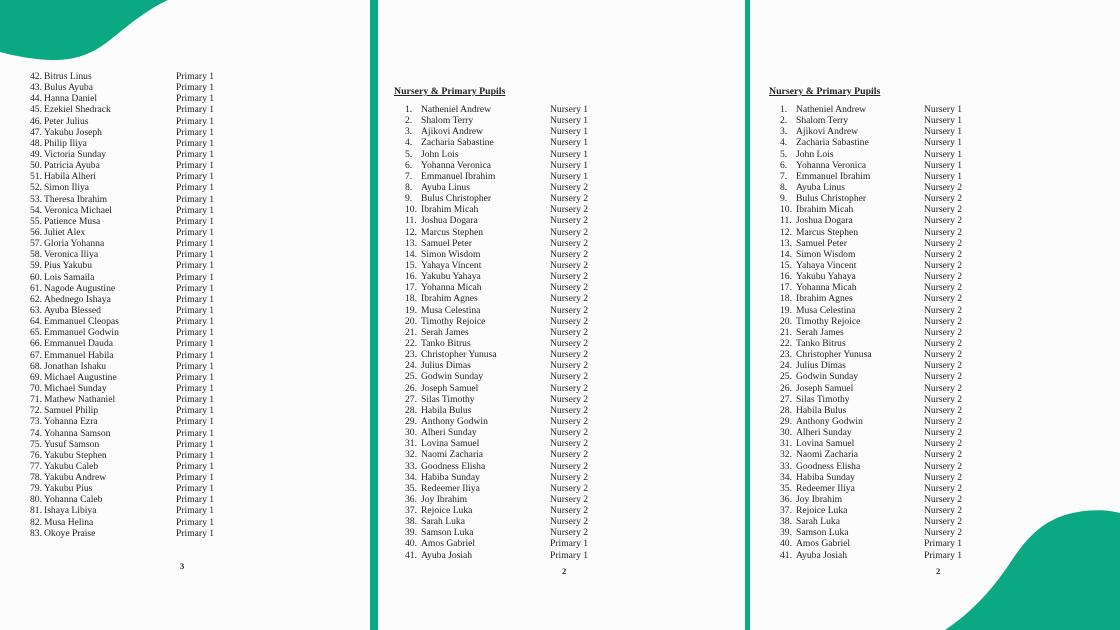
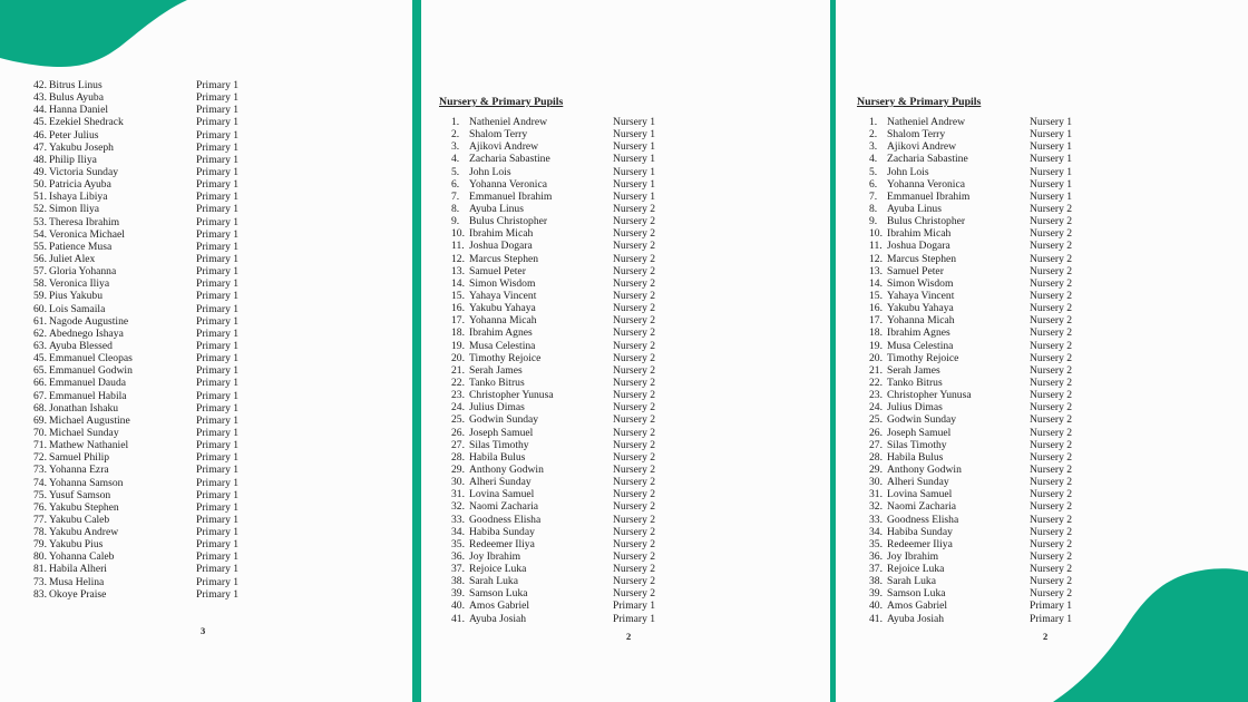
  42. Bitrus Linus
  Primary 1
  43. Bulus Ayuba
  Primary 1
  44. Hanna Daniel
  Primary 1
  45. Ezekiel Shedrack
  Primary 1
  46. Peter Julius
  Primary 1
  47. Yakubu Joseph
  Primary 1
  48. Philip Iliya
  Primary 1
  49. Victoria Sunday
  Primary 1
  50. Patricia Ayuba
  Primary 1
- 51. Habila Alheri
+ 51. Ishaya Libiya
  Primary 1
  52. Simon Iliya
  Primary 1
  53. Theresa Ibrahim
  Primary 1
  54. Veronica Michael
  Primary 1
  55. Patience Musa
  Primary 1
  56. Juliet Alex
  Primary 1
  57. Gloria Yohanna
  Primary 1
  58. Veronica Iliya
  Primary 1
  59. Pius Yakubu
  Primary 1
  60. Lois Samaila
  Primary 1
  61. Nagode Augustine
  Primary 1
  62. Abednego Ishaya
  Primary 1
  63. Ayuba Blessed
  Primary 1
- 64. Emmanuel Cleopas
+ 45. Emmanuel Cleopas
  Primary 1
  65. Emmanuel Godwin
  Primary 1
  66. Emmanuel Dauda
  Primary 1
  67. Emmanuel Habila
  Primary 1
  68. Jonathan Ishaku
  Primary 1
  69. Michael Augustine
  Primary 1
  70. Michael Sunday
  Primary 1
  71. Mathew Nathaniel
  Primary 1
  72. Samuel Philip
  Primary 1
  73. Yohanna Ezra
  Primary 1
  74. Yohanna Samson
  Primary 1
  75. Yusuf Samson
  Primary 1
  76. Yakubu Stephen
  Primary 1
  77. Yakubu Caleb
  Primary 1
  78. Yakubu Andrew
  Primary 1
  79. Yakubu Pius
  Primary 1
  80. Yohanna Caleb
  Primary 1
- 81. Ishaya Libiya
+ 81. Habila Alheri
  Primary 1
- 82. Musa Helina
+ 73. Musa Helina
  Primary 1
  83. Okoye Praise
  Primary 1
  3
  Nursery & Primary Pupils
  1. Natheniel Andrew
  Nursery 1
  2. Shalom Terry
  Nursery 1
  3. Ajikovi Andrew
  Nursery 1
  4. Zacharia Sabastine
  Nursery 1
  5. John Lois
  Nursery 1
  6. Yohanna Veronica
  Nursery 1
  7. Emmanuel Ibrahim
  Nursery 1
  8. Ayuba Linus
  Nursery 2
  9. Bulus Christopher
  Nursery 2
  10. Ibrahim Micah
  Nursery 2
  11. Joshua Dogara
  Nursery 2
  12. Marcus Stephen
  Nursery 2
  13. Samuel Peter
  Nursery 2
  14. Simon Wisdom
  Nursery 2
  15. Yahaya Vincent
  Nursery 2
  16. Yakubu Yahaya
  Nursery 2
  17. Yohanna Micah
  Nursery 2
  18. Ibrahim Agnes
  Nursery 2
  19. Musa Celestina
  Nursery 2
  20. Timothy Rejoice
  Nursery 2
  21. Serah James
  Nursery 2
  22. Tanko Bitrus
  Nursery 2
  23. Christopher Yunusa
  Nursery 2
  24. Julius Dimas
  Nursery 2
  25. Godwin Sunday
  Nursery 2
  26. Joseph Samuel
  Nursery 2
  27. Silas Timothy
  Nursery 2
  28. Habila Bulus
  Nursery 2
  29. Anthony Godwin
  Nursery 2
  30. Alheri Sunday
  Nursery 2
  31. Lovina Samuel
  Nursery 2
  32. Naomi Zacharia
  Nursery 2
  33. Goodness Elisha
  Nursery 2
  34. Habiba Sunday
  Nursery 2
  35. Redeemer Iliya
  Nursery 2
  36. Joy Ibrahim
  Nursery 2
  37. Rejoice Luka
  Nursery 2
  38. Sarah Luka
  Nursery 2
  39. Samson Luka
  Nursery 2
  40. Amos Gabriel
  Primary 1
  41. Ayuba Josiah
  Primary 1
  2
  Nursery & Primary Pupils
  1. Natheniel Andrew
  Nursery 1
  2. Shalom Terry
  Nursery 1
  3. Ajikovi Andrew
  Nursery 1
  4. Zacharia Sabastine
  Nursery 1
  5. John Lois
  Nursery 1
  6. Yohanna Veronica
  Nursery 1
  7. Emmanuel Ibrahim
  Nursery 1
  8. Ayuba Linus
  Nursery 2
  9. Bulus Christopher
  Nursery 2
  10. Ibrahim Micah
  Nursery 2
  11. Joshua Dogara
  Nursery 2
  12. Marcus Stephen
  Nursery 2
  13. Samuel Peter
  Nursery 2
  14. Simon Wisdom
  Nursery 2
  15. Yahaya Vincent
  Nursery 2
  16. Yakubu Yahaya
  Nursery 2
  17. Yohanna Micah
  Nursery 2
  18. Ibrahim Agnes
  Nursery 2
  19. Musa Celestina
  Nursery 2
  20. Timothy Rejoice
  Nursery 2
  21. Serah James
  Nursery 2
  22. Tanko Bitrus
  Nursery 2
  23. Christopher Yunusa
  Nursery 2
  24. Julius Dimas
  Nursery 2
  25. Godwin Sunday
  Nursery 2
  26. Joseph Samuel
  Nursery 2
  27. Silas Timothy
  Nursery 2
  28. Habila Bulus
  Nursery 2
  29. Anthony Godwin
  Nursery 2
  30. Alheri Sunday
  Nursery 2
  31. Lovina Samuel
  Nursery 2
  32. Naomi Zacharia
  Nursery 2
  33. Goodness Elisha
  Nursery 2
  34. Habiba Sunday
  Nursery 2
  35. Redeemer Iliya
  Nursery 2
  36. Joy Ibrahim
  Nursery 2
  37. Rejoice Luka
  Nursery 2
  38. Sarah Luka
  Nursery 2
  39. Samson Luka
  Nursery 2
  40. Amos Gabriel
  Primary 1
  41. Ayuba Josiah
  Primary 1
  2
